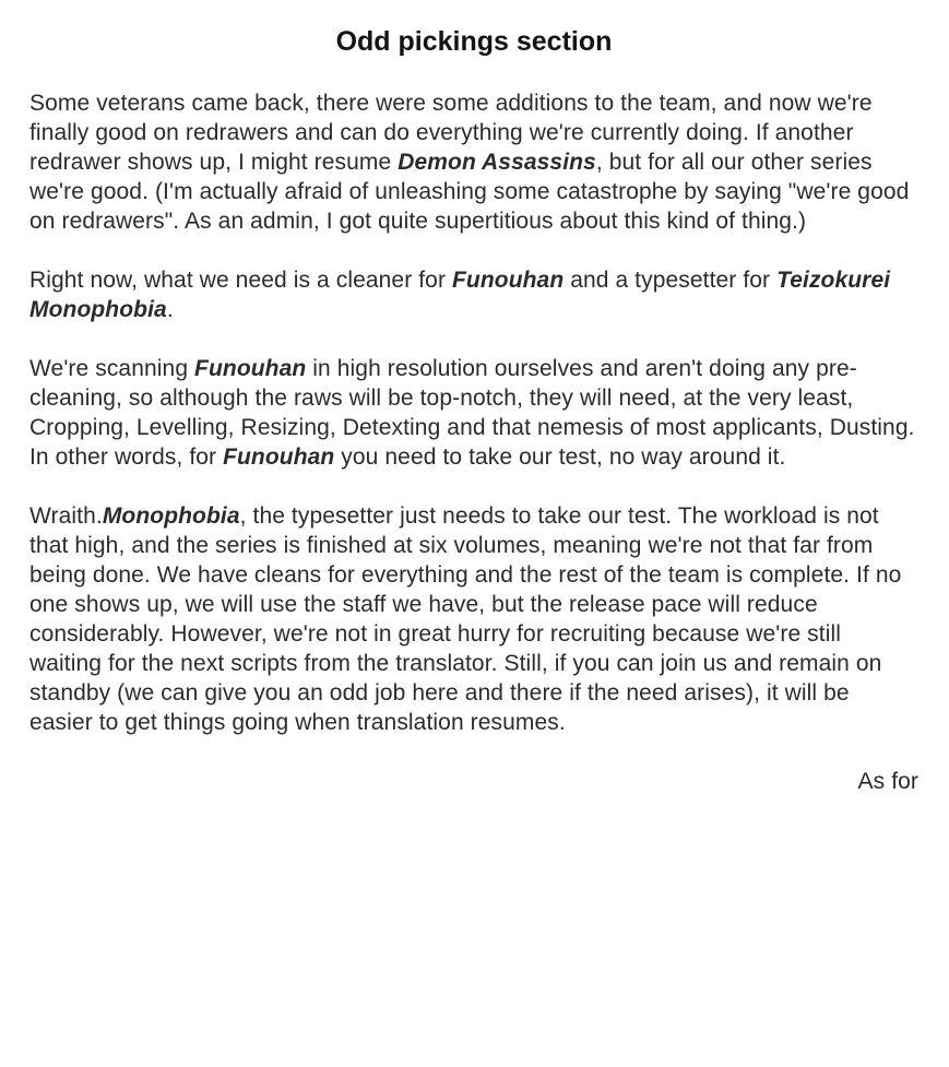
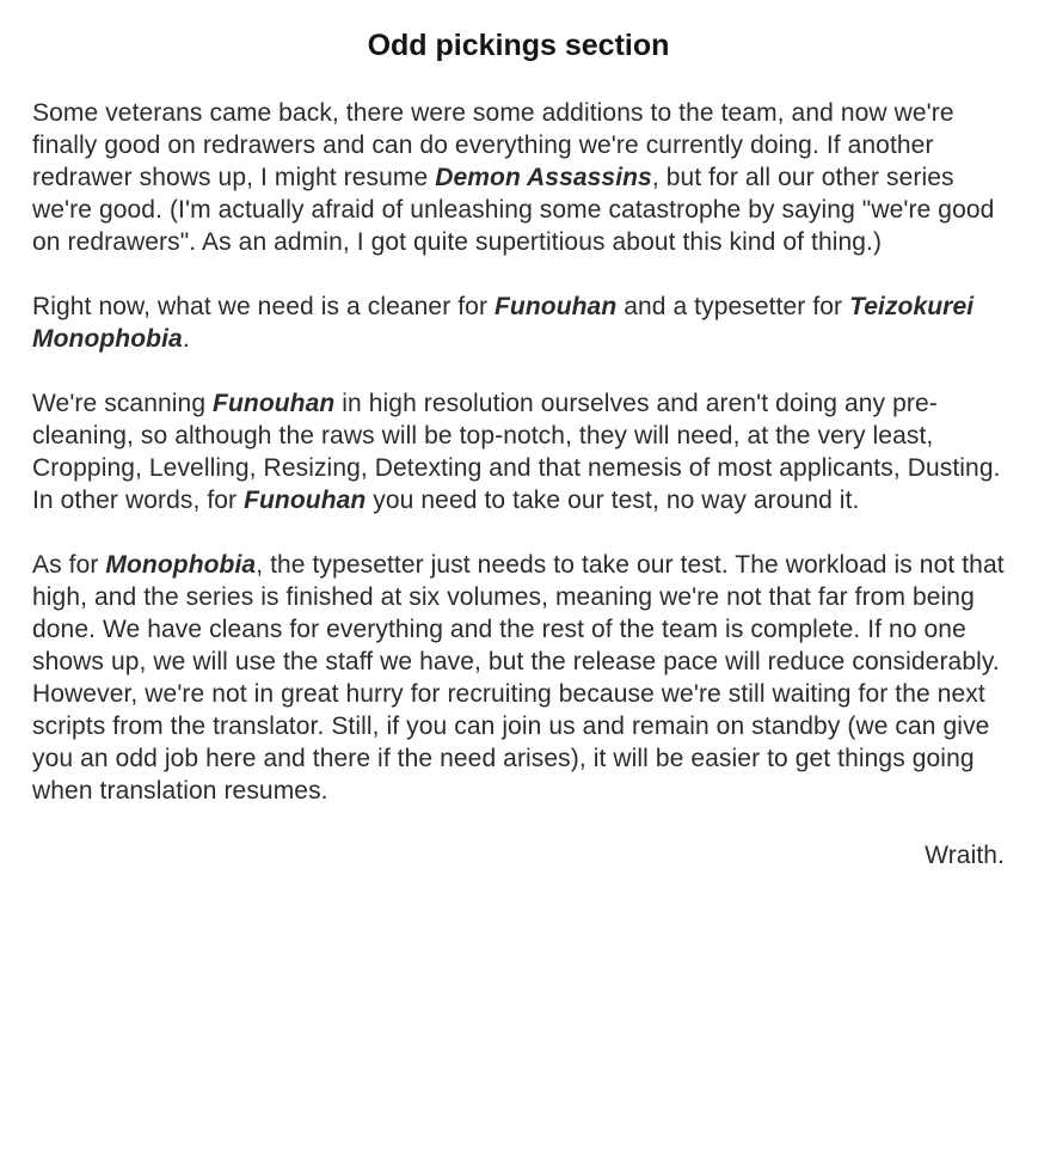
  Odd pickings section
  Some veterans came back, there were some additions to the team, and now we're finally good on redrawers and can do everything we're currently doing. If another redrawer shows up, I might resume Demon Assassins, but for all our other series we're good. (I'm actually afraid of unleashing some catastrophe by saying "we're good on redrawers". As an admin, I got quite supertitious about this kind of thing.)
  Right now, what we need is a cleaner for Funouhan and a typesetter for Teizokurei Monophobia.
  We're scanning Funouhan in high resolution ourselves and aren't doing any pre-cleaning, so although the raws will be top-notch, they will need, at the very least, Cropping, Levelling, Resizing, Detexting and that nemesis of most applicants, Dusting. In other words, for Funouhan you need to take our test, no way around it.
- Wraith.Monophobia, the typesetter just needs to take our test. The workload is not that high, and the series is finished at six volumes, meaning we're not that far from being done. We have cleans for everything and the rest of the team is complete. If no one shows up, we will use the staff we have, but the release pace will reduce considerably. However, we're not in great hurry for recruiting because we're still waiting for the next scripts from the translator. Still, if you can join us and remain on standby (we can give you an odd job here and there if the need arises), it will be easier to get things going when translation resumes.
+ As for Monophobia, the typesetter just needs to take our test. The workload is not that high, and the series is finished at six volumes, meaning we're not that far from being done. We have cleans for everything and the rest of the team is complete. If no one shows up, we will use the staff we have, but the release pace will reduce considerably. However, we're not in great hurry for recruiting because we're still waiting for the next scripts from the translator. Still, if you can join us and remain on standby (we can give you an odd job here and there if the need arises), it will be easier to get things going when translation resumes.
- As for
+ Wraith.
